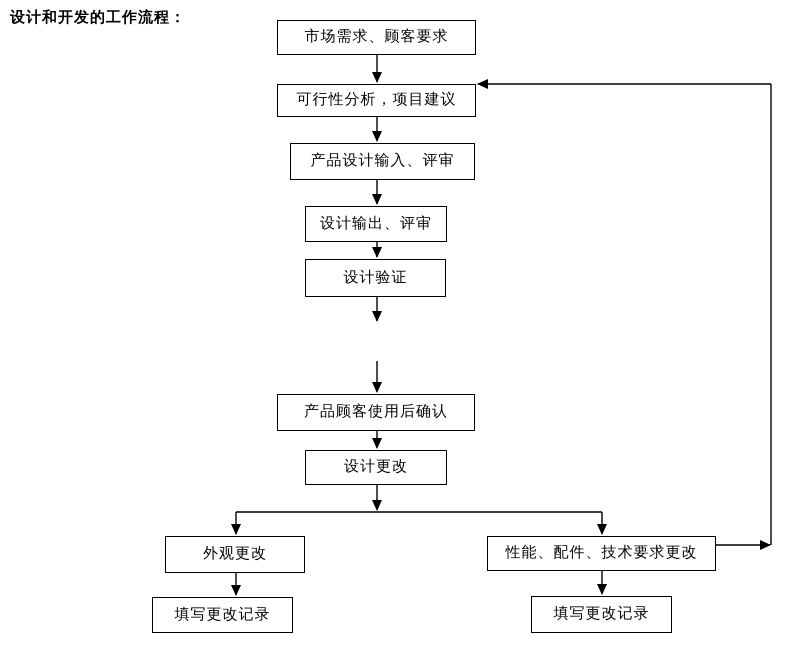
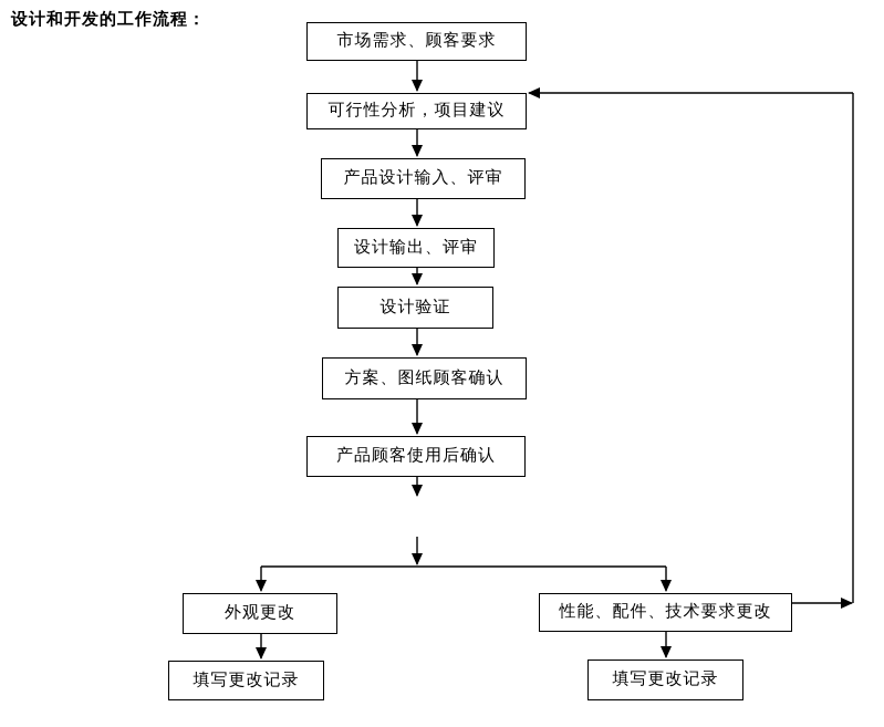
  设计和开发的工作流程：
  市场需求、顾客要求
  可行性分析，项目建议
  产品设计输入、评审
  设计输出、评审
  设计验证
+ 方案、图纸顾客确认
  产品顾客使用后确认
- 设计更改
  外观更改
  性能、配件、技术要求更改
  填写更改记录
  填写更改记录
